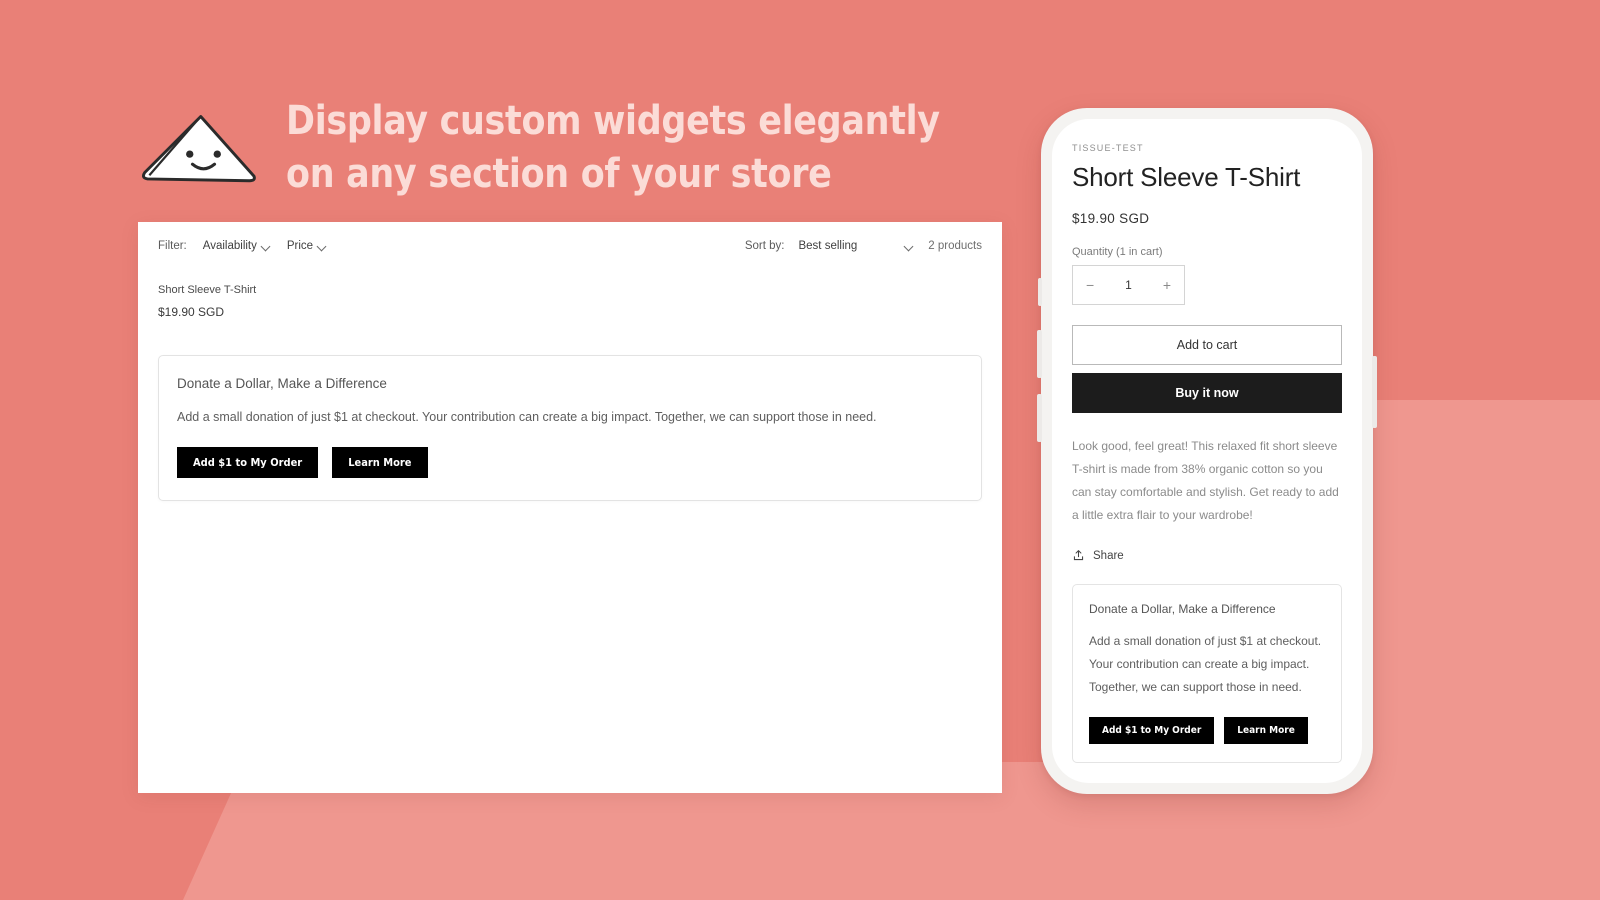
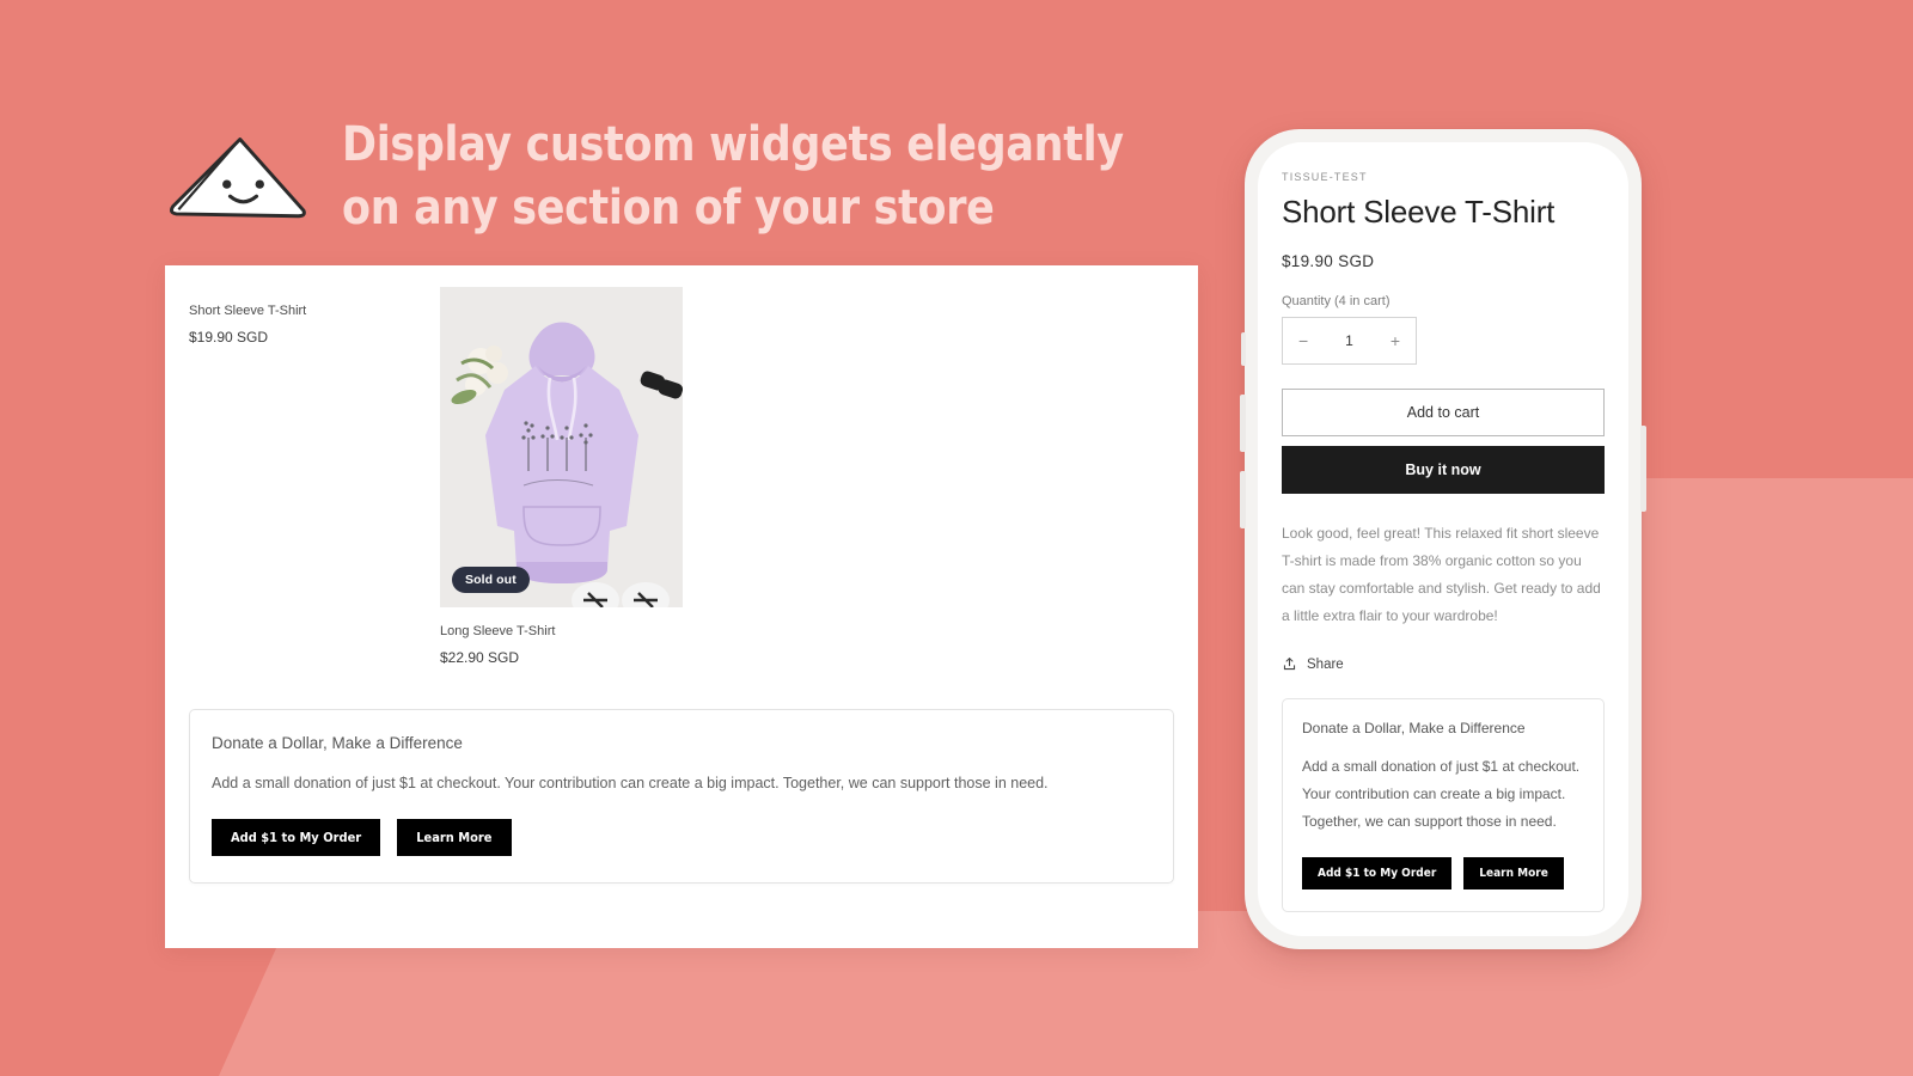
  Display custom widgets elegantly
  on any section of your store
- Filter:
- Availability
- Price
- Sort by:
- Best selling
- 2 products
  Short Sleeve T-Shirt
  $19.90 SGD
+ Sold out
+ Long Sleeve T-Shirt
+ $22.90 SGD
  Donate a Dollar, Make a Difference
  Add a small donation of just $1 at checkout. Your contribution can create a big impact. Together, we can support those in need.
  Add $1 to My Order
  Learn More
  TISSUE-TEST
  Short Sleeve T-Shirt
  $19.90 SGD
- Quantity (1 in cart)
+ Quantity (4 in cart)
  −
  1
  +
  Add to cart Buy it now
  Look good, feel great! This relaxed fit short sleeve T-shirt is made from 38% organic cotton so you can stay comfortable and stylish. Get ready to add a little extra flair to your wardrobe!
  Share
  Donate a Dollar, Make a Difference
  Add a small donation of just $1 at checkout. Your contribution can create a big impact. Together, we can support those in need.
  Add $1 to My Order
  Learn More
